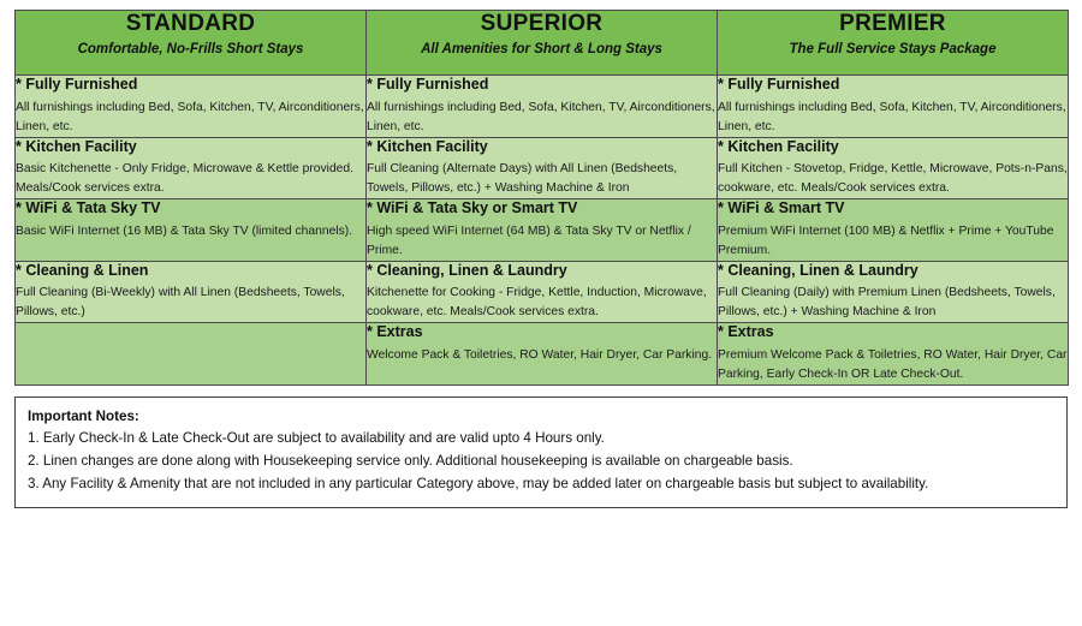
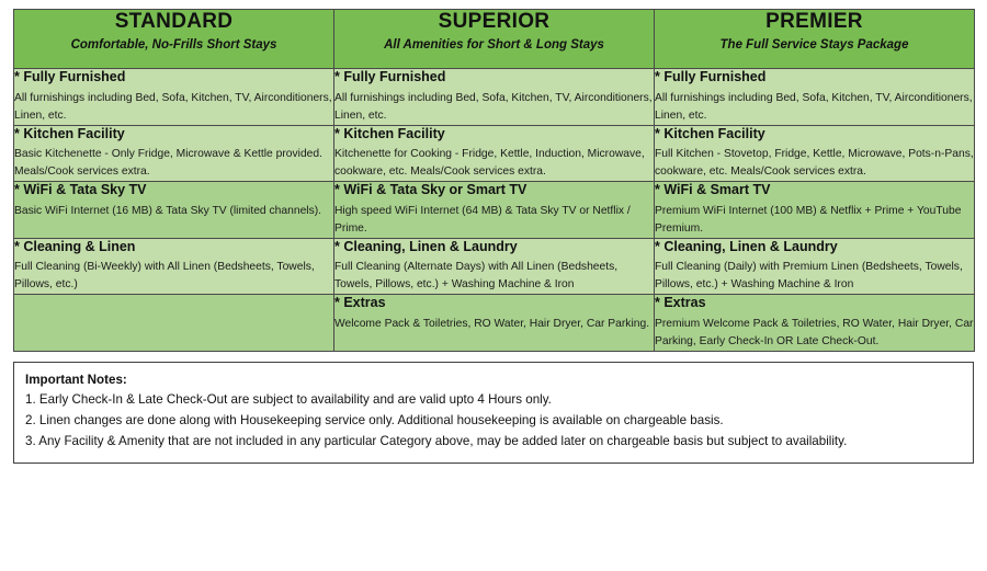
  STANDARD Comfortable, No-Frills Short Stays	SUPERIOR All Amenities for Short & Long Stays	PREMIER The Full Service Stays Package
  * Fully Furnished All furnishings including Bed, Sofa, Kitchen, TV, Airconditioners, Linen, etc.	* Fully Furnished All furnishings including Bed, Sofa, Kitchen, TV, Airconditioners, Linen, etc.	* Fully Furnished All furnishings including Bed, Sofa, Kitchen, TV, Airconditioners, Linen, etc.
- * Kitchen Facility Basic Kitchenette - Only Fridge, Microwave & Kettle provided. Meals/Cook services extra.	* Kitchen Facility Full Cleaning (Alternate Days) with All Linen (Bedsheets, Towels, Pillows, etc.) + Washing Machine & Iron	* Kitchen Facility Full Kitchen - Stovetop, Fridge, Kettle, Microwave, Pots-n-Pans, cookware, etc. Meals/Cook services extra.
+ * Kitchen Facility Basic Kitchenette - Only Fridge, Microwave & Kettle provided. Meals/Cook services extra.	* Kitchen Facility Kitchenette for Cooking - Fridge, Kettle, Induction, Microwave, cookware, etc. Meals/Cook services extra.	* Kitchen Facility Full Kitchen - Stovetop, Fridge, Kettle, Microwave, Pots-n-Pans, cookware, etc. Meals/Cook services extra.
  * WiFi & Tata Sky TV Basic WiFi Internet (16 MB) & Tata Sky TV (limited channels).	* WiFi & Tata Sky or Smart TV High speed WiFi Internet (64 MB) & Tata Sky TV or Netflix / Prime.	* WiFi & Smart TV Premium WiFi Internet (100 MB) & Netflix + Prime + YouTube Premium.
- * Cleaning & Linen Full Cleaning (Bi-Weekly) with All Linen (Bedsheets, Towels, Pillows, etc.)	* Cleaning, Linen & Laundry Kitchenette for Cooking - Fridge, Kettle, Induction, Microwave, cookware, etc. Meals/Cook services extra.	* Cleaning, Linen & Laundry Full Cleaning (Daily) with Premium Linen (Bedsheets, Towels, Pillows, etc.) + Washing Machine & Iron
+ * Cleaning & Linen Full Cleaning (Bi-Weekly) with All Linen (Bedsheets, Towels, Pillows, etc.)	* Cleaning, Linen & Laundry Full Cleaning (Alternate Days) with All Linen (Bedsheets, Towels, Pillows, etc.) + Washing Machine & Iron	* Cleaning, Linen & Laundry Full Cleaning (Daily) with Premium Linen (Bedsheets, Towels, Pillows, etc.) + Washing Machine & Iron
  	* Extras Welcome Pack & Toiletries, RO Water, Hair Dryer, Car Parking.	* Extras Premium Welcome Pack & Toiletries, RO Water, Hair Dryer, Car Parking, Early Check-In OR Late Check-Out.
  Important Notes:
  1. Early Check-In & Late Check-Out are subject to availability and are valid upto 4 Hours only.
  2. Linen changes are done along with Housekeeping service only. Additional housekeeping is available on chargeable basis.
  3. Any Facility & Amenity that are not included in any particular Category above, may be added later on chargeable basis but subject to availability.
